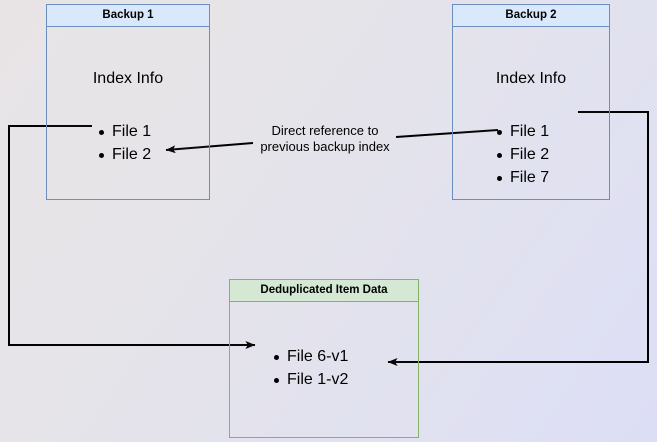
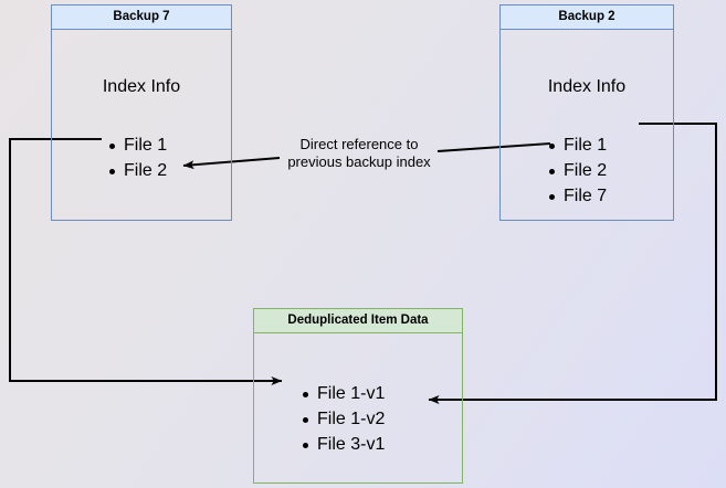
- Backup 1
+ Backup 7
  Index Info
  File 1
  File 2
  Backup 2
  Index Info
  File 1
  File 2
  File 7
  Deduplicated Item Data
- File 6-v1
+ File 1-v1
  File 1-v2
+ File 3-v1
  Direct reference to
  previous backup index
